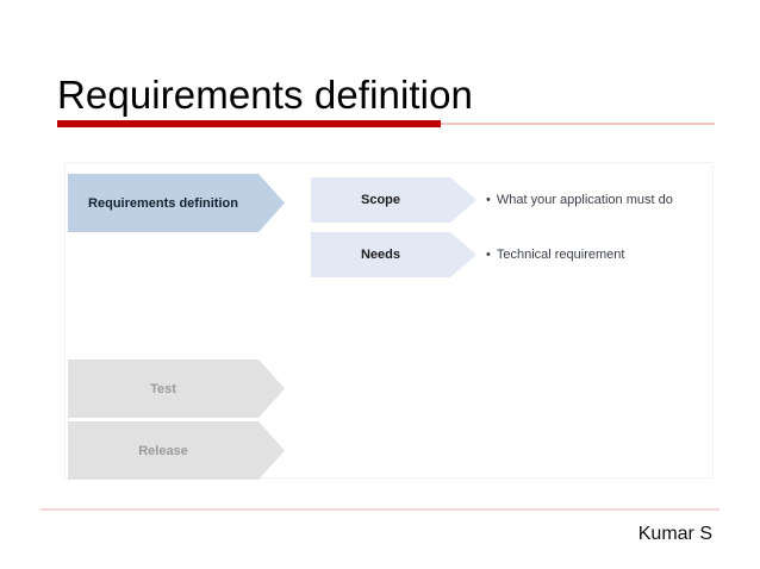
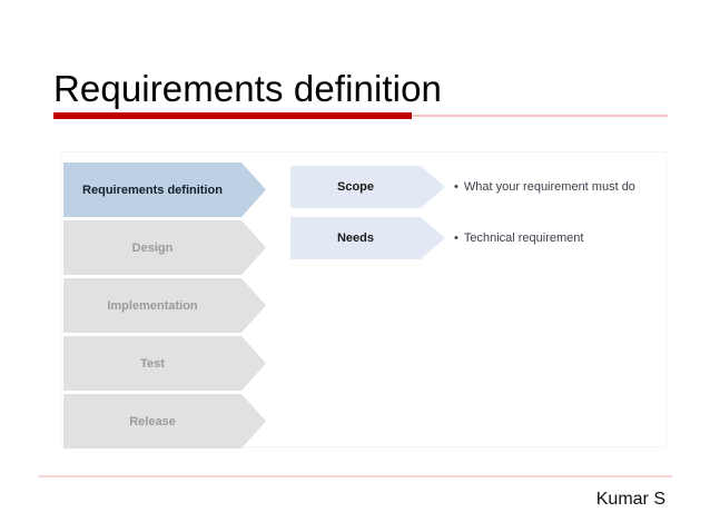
  Requirements definition
  Requirements definition
+ Design
+ Implementation
  Test
  Release
  Scope
  Needs
- • What your application must do
+ • What your requirement must do
  • Technical requirement
  Kumar S
